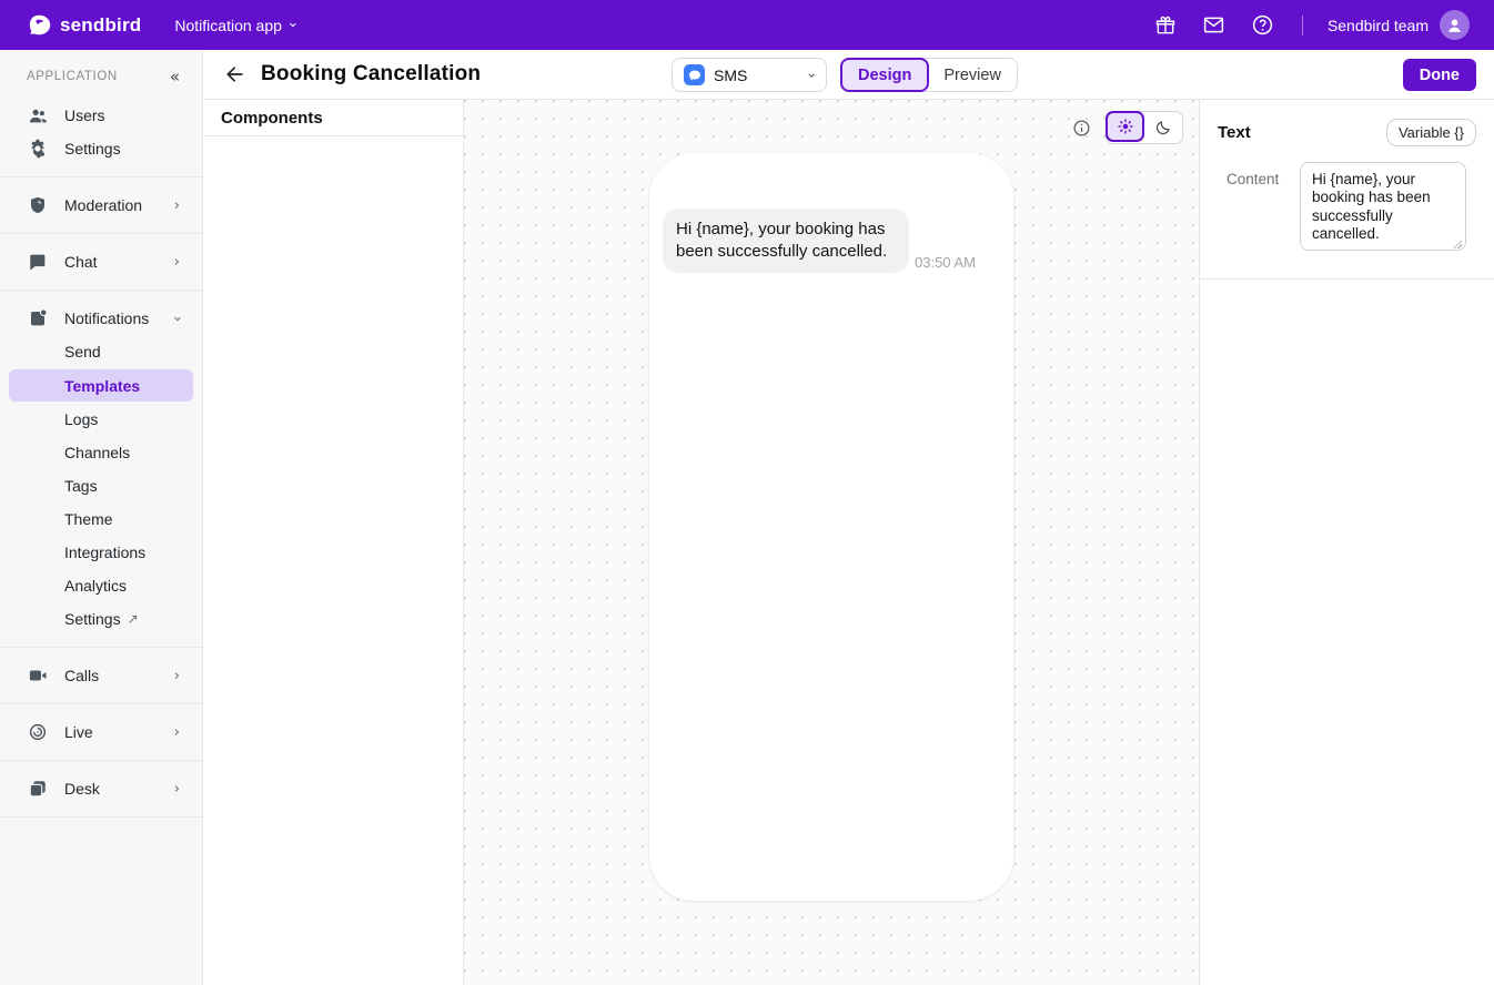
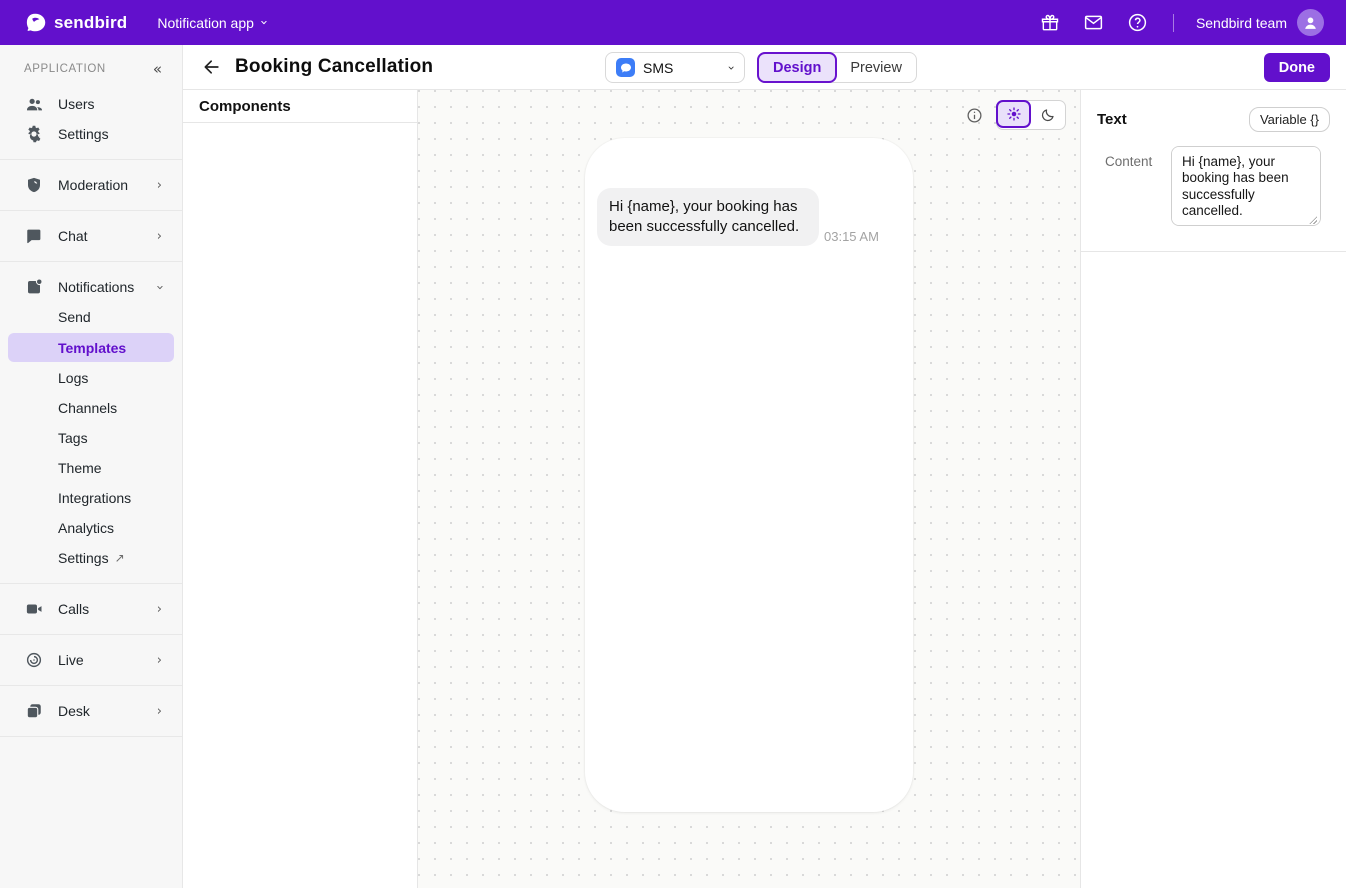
  sendbird
  Notification app
  Sendbird team
  APPLICATION
  «
  Users
  Settings
  Moderation
  ›
  Chat
  ›
  Notifications
  Send
  Templates
  Logs
  Channels
  Tags
  Theme
  Integrations
  Analytics
  Settings
  ↗
  Calls
  ›
  Live
  ›
  Desk
  ›
  Booking Cancellation
  SMS
  Design
  Preview
  Done
  Components
  Hi {name}, your booking has been successfully cancelled.
- 03:50 AM
+ 03:15 AM
  Text
  Variable {}
  Content
